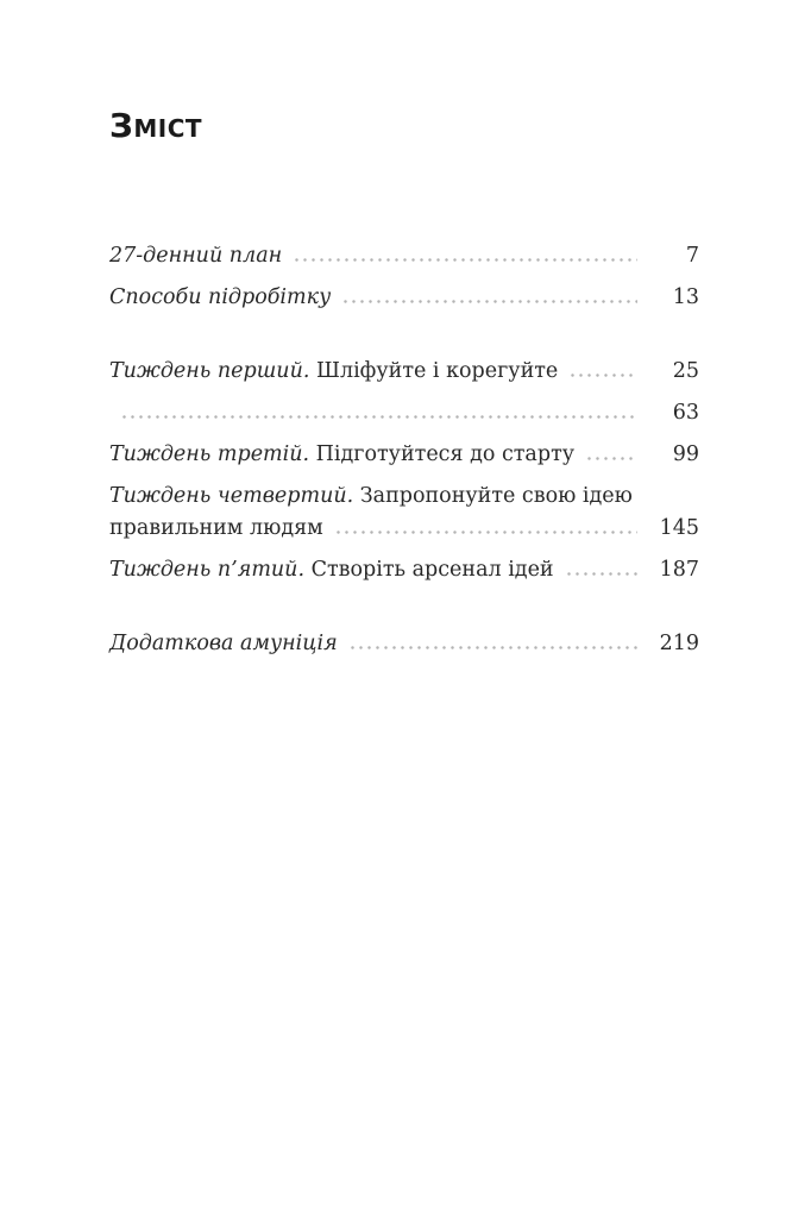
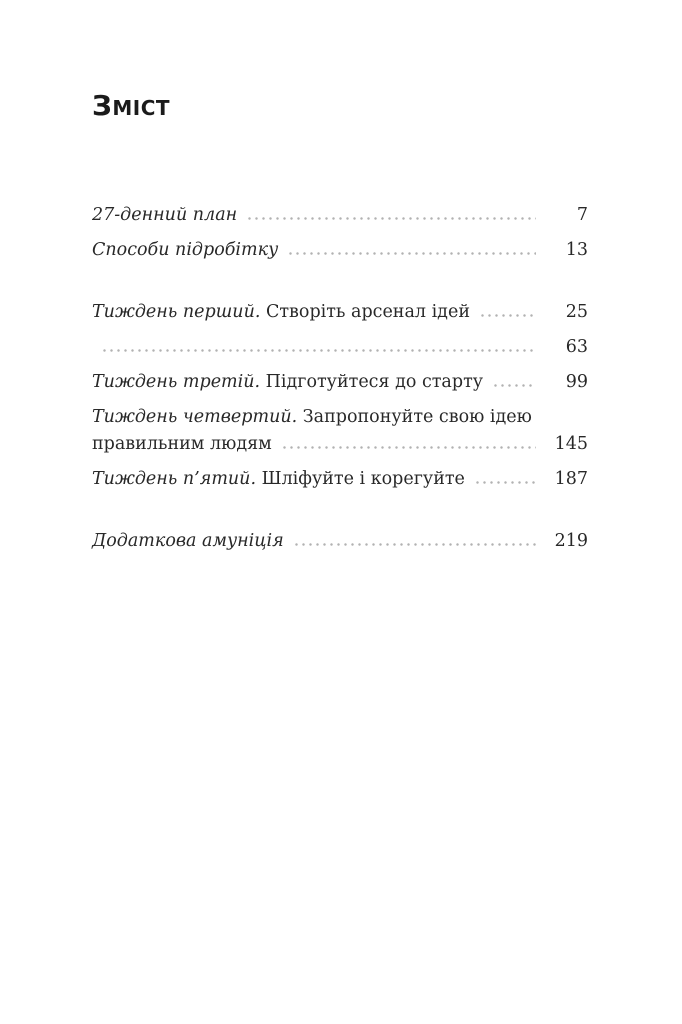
  Зміст
  27-денний план
  7
  Способи підробітку
  13
- Тиждень перший. Шліфуйте і корегуйте
+ Тиждень перший. Створіть арсенал ідей
  25
  63
  Тиждень третій. Підготуйтеся до старту
  99
  Тиждень четвертий. Запропонуйте свою ідею
  правильним людям
  145
- Тиждень п’ятий. Створіть арсенал ідей
+ Тиждень п’ятий. Шліфуйте і корегуйте
  187
  Додаткова амуніція
  219
